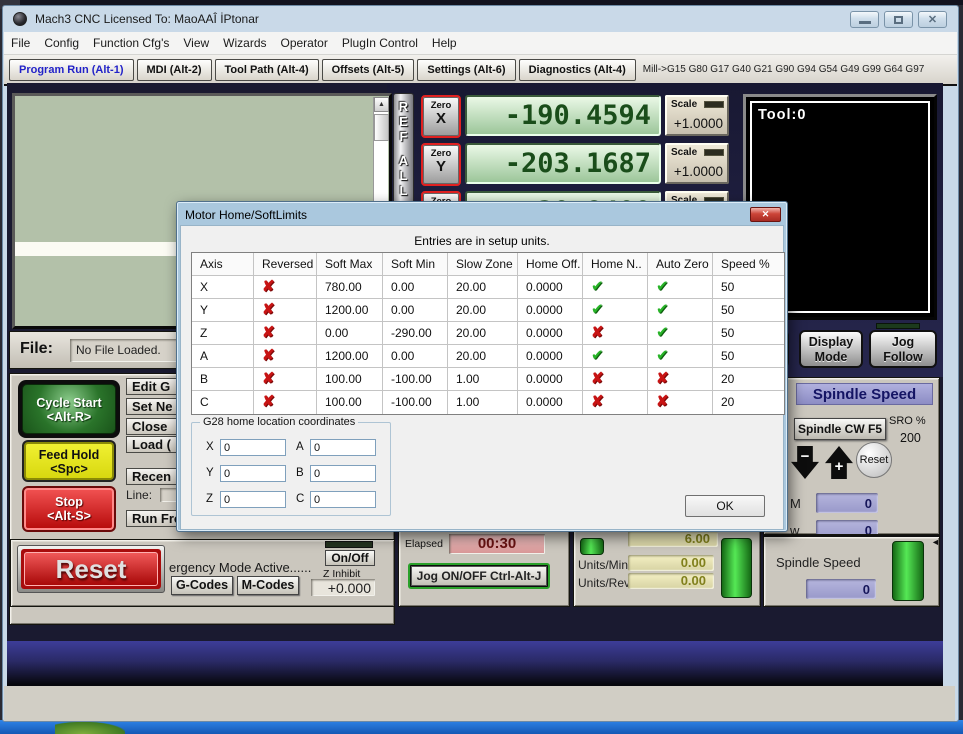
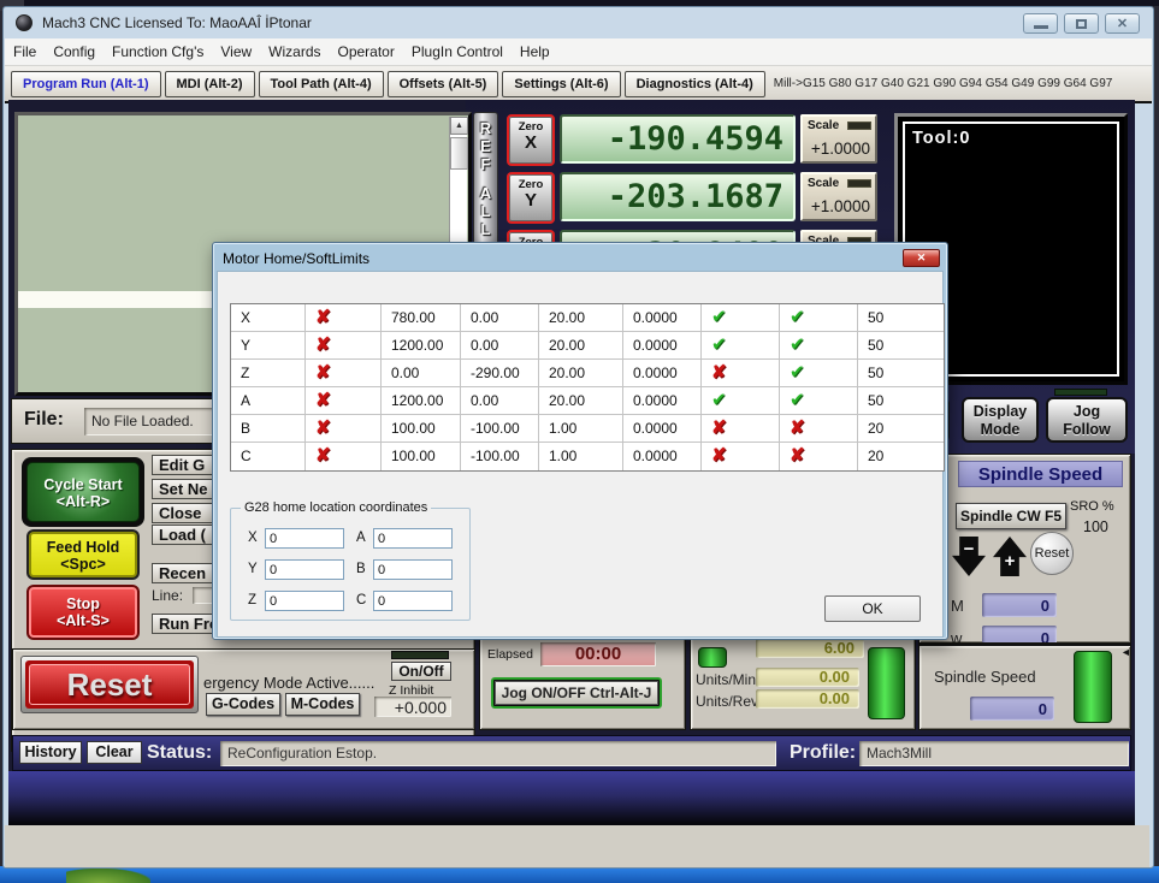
  Mach3 CNC Licensed To: MaoAAÎ İPtonar
  ✕
  File Config Function Cfg's View Wizards Operator PlugIn Control Help
  Program Run (Alt-1) MDI (Alt-2) Tool Path (Alt-4) Offsets (Alt-5) Settings (Alt-6) Diagnostics (Alt-4) Mill->G15 G80 G17 G40 G21 G90 G94 G54 G49 G99 G64 G97
  File:
  No File Loaded.
  Cycle Start
  <Alt-R>
  Feed Hold
  <Spc>
  Stop
  <Alt-S>
  Edit G
  Set Ne
  Close
  Load (
  Recen
  Run Fr
  Line:
  R
  E
  F
  A
  L
  L
  Zero
  X
  -190.4594
  Scale
  +1.0000
  Zero
  Y
  -203.1687
  Scale
  +1.0000
  Tool:0
  Display
  Mode
  Jog
  Follow
  Spindle Speed
  Spindle CW F5
  SRO %
- 200
+ 100
  −
  +
  Reset
  M
  0
  w
  0
  Spindle Speed
  0
  Reset
  ergency Mode Active......
  G-Codes
  M-Codes
  On/Off
  Z Inhibit
  +0.000
  Elapsed
- 00:30
+ 00:00
  Jog ON/OFF Ctrl-Alt-J
  6.00
  Units/Min
  0.00
  Units/Rev
  0.00
  ◄
+ History
+ Clear
+ Status:
+ ReConfiguration Estop.
+ Profile:
+ Mach3Mill
  Motor Home/SoftLimits
  ✕
- Entries are in setup units.
- Axis
- Reversed
- Soft Max
- Soft Min
- Slow Zone
- Home Off.
- Home N..
- Auto Zero
- Speed %
  X
  ✘
  780.00
  0.00
  20.00
  0.0000
  ✔
  ✔
  50
  Y
  ✘
  1200.00
  0.00
  20.00
  0.0000
  ✔
  ✔
  50
  Z
  ✘
  0.00
  -290.00
  20.00
  0.0000
  ✘
  ✔
  50
  A
  ✘
  1200.00
  0.00
  20.00
  0.0000
  ✔
  ✔
  50
  B
  ✘
  100.00
  -100.00
  1.00
  0.0000
  ✘
  ✘
  20
  C
  ✘
  100.00
  -100.00
  1.00
  0.0000
  ✘
  ✘
  20
  G28 home location coordinates
  X
  0
  A
  0
  Y
  0
  B
  0
  Z
  0
  C
  0
  OK
